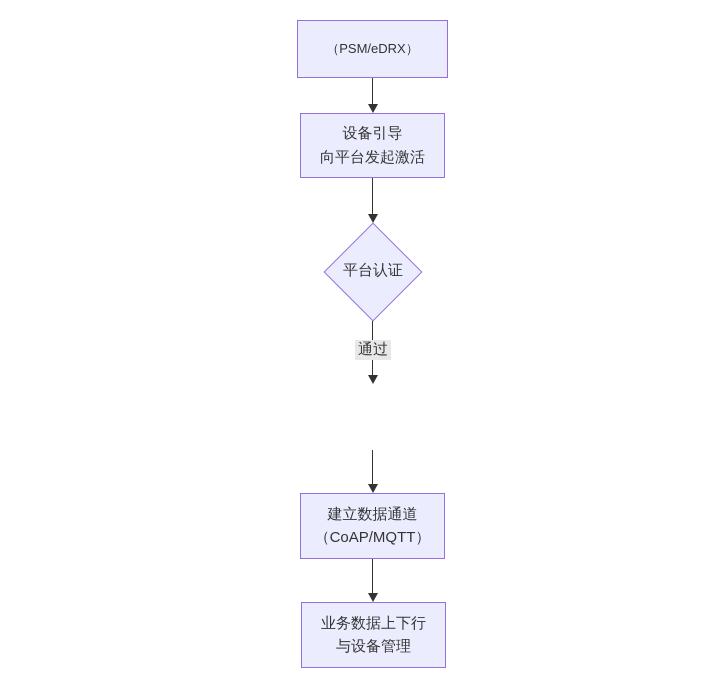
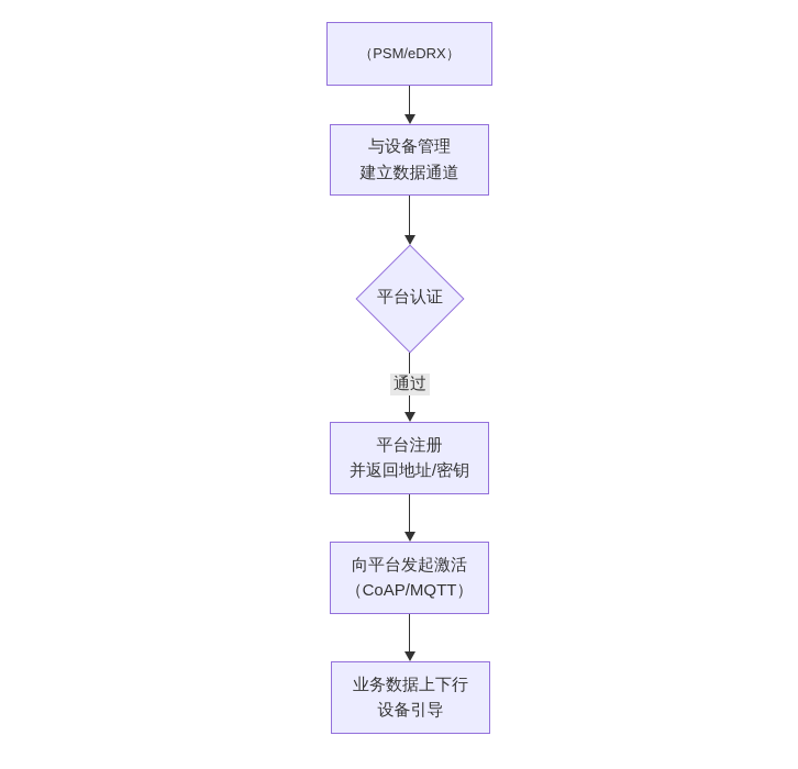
  （PSM/eDRX）
- 设备引导
+ 与设备管理
- 向平台发起激活
+ 建立数据通道
  平台认证
  通过
+ 平台注册
+ 并返回地址/密钥
- 建立数据通道
+ 向平台发起激活
  （CoAP/MQTT）
  业务数据上下行
- 与设备管理
+ 设备引导
